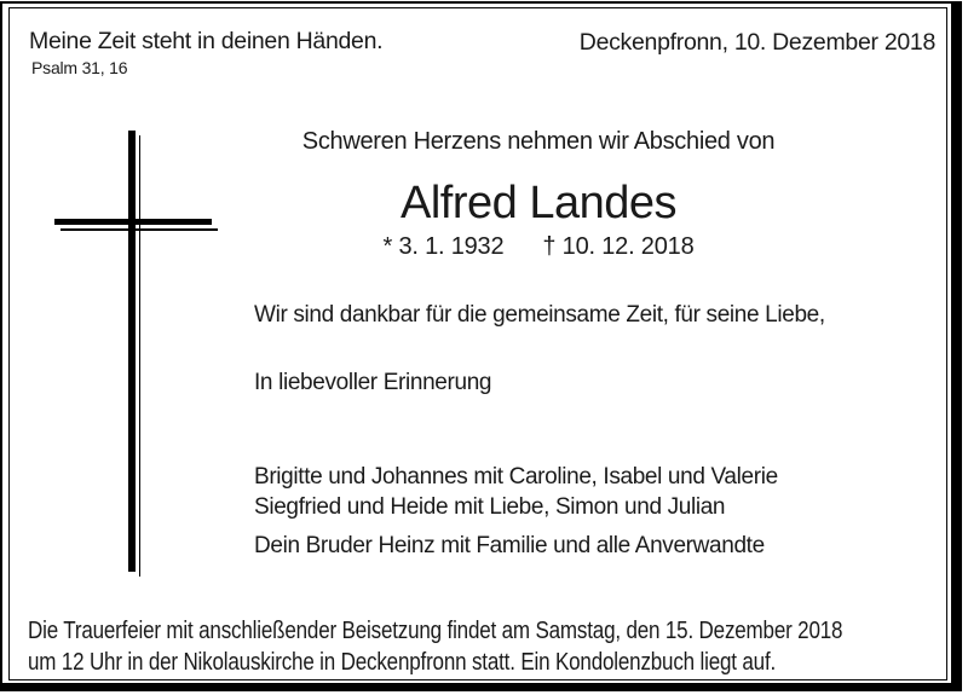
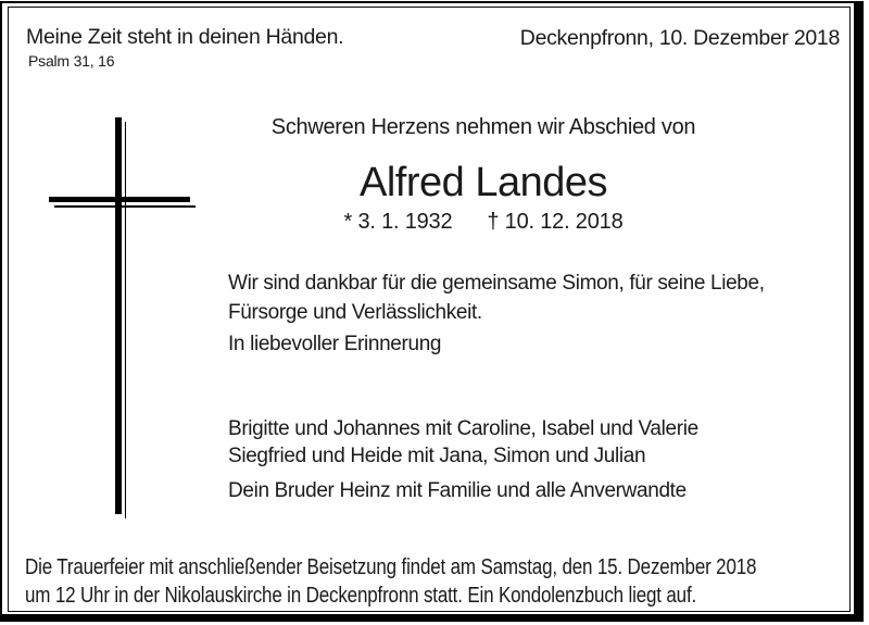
  Meine Zeit steht in deinen Händen.
  Psalm 31, 16
  Deckenpfronn, 10. Dezember 2018
  Schweren Herzens nehmen wir Abschied von
  Alfred Landes
  * 3. 1. 1932 † 10. 12. 2018
- Wir sind dankbar für die gemeinsame Zeit, für seine Liebe,
+ Wir sind dankbar für die gemeinsame Simon, für seine Liebe,
+ Fürsorge und Verlässlichkeit.
  In liebevoller Erinnerung
  Brigitte und Johannes mit Caroline, Isabel und Valerie
- Siegfried und Heide mit Liebe, Simon und Julian
+ Siegfried und Heide mit Jana, Simon und Julian
  Dein Bruder Heinz mit Familie und alle Anverwandte
  Die Trauerfeier mit anschließender Beisetzung findet am Samstag, den 15. Dezember 2018
  um 12 Uhr in der Nikolauskirche in Deckenpfronn statt. Ein Kondolenzbuch liegt auf.
